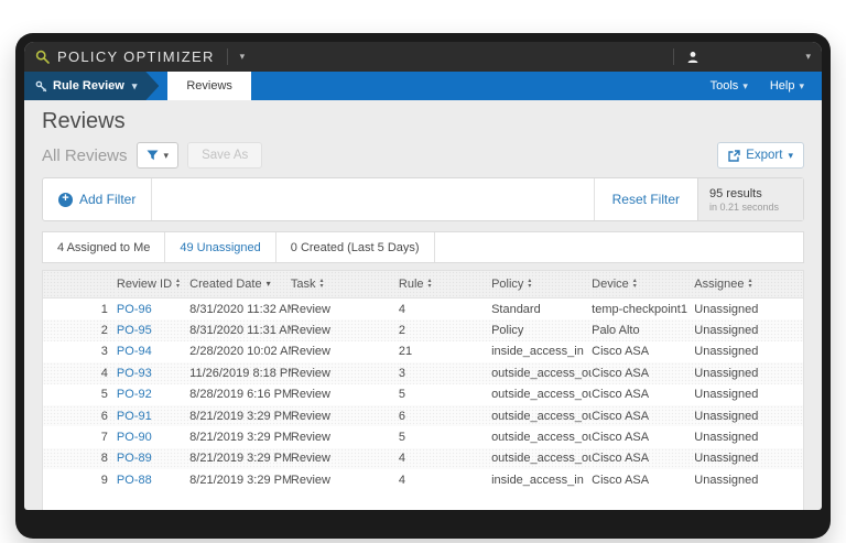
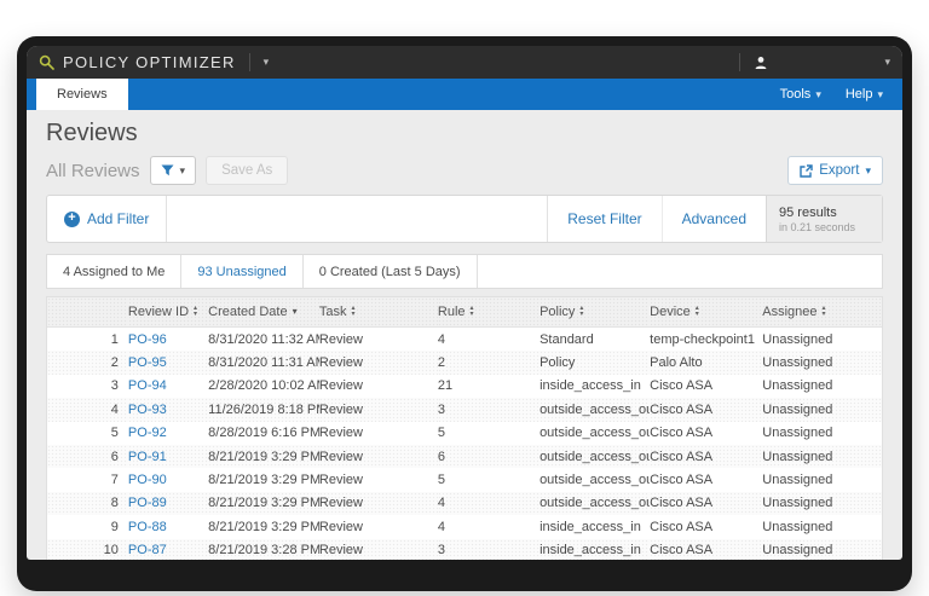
  POLICY OPTIMIZER
- Rule Review
  Reviews
  Tools
  Help
  Reviews
  All Reviews
  Save As
  Export
  Add Filter
  Reset Filter
+ Advanced
  95 results
  in 0.21 seconds
  4 Assigned to Me
- 49 Unassigned
+ 93 Unassigned
  0 Created (Last 5 Days)
  	Review ID	Created Date ▾	Task	Rule	Policy	Device	Assignee
  1	PO-96	8/31/2020 11:32 A	Review	4	Standard	temp-checkpoint1	Unassigned
  2	PO-95	8/31/2020 11:31 A	Review	2	Policy	Palo Alto	Unassigned
  3	PO-94	2/28/2020 10:02 A	Review	21	inside_access_in	Cisco ASA	Unassigned
  4	PO-93	11/26/2019 8:18 P	Review	3	outside_access_o	Cisco ASA	Unassigned
  5	PO-92	8/28/2019 6:16 PM	Review	5	outside_access_o	Cisco ASA	Unassigned
  6	PO-91	8/21/2019 3:29 PM	Review	6	outside_access_o	Cisco ASA	Unassigned
  7	PO-90	8/21/2019 3:29 PM	Review	5	outside_access_o	Cisco ASA	Unassigned
  8	PO-89	8/21/2019 3:29 PM	Review	4	outside_access_o	Cisco ASA	Unassigned
  9	PO-88	8/21/2019 3:29 PM	Review	4	inside_access_in	Cisco ASA	Unassigned
+ 10	PO-87	8/21/2019 3:28 PM	Review	3	inside_access_in	Cisco ASA	Unassigned
